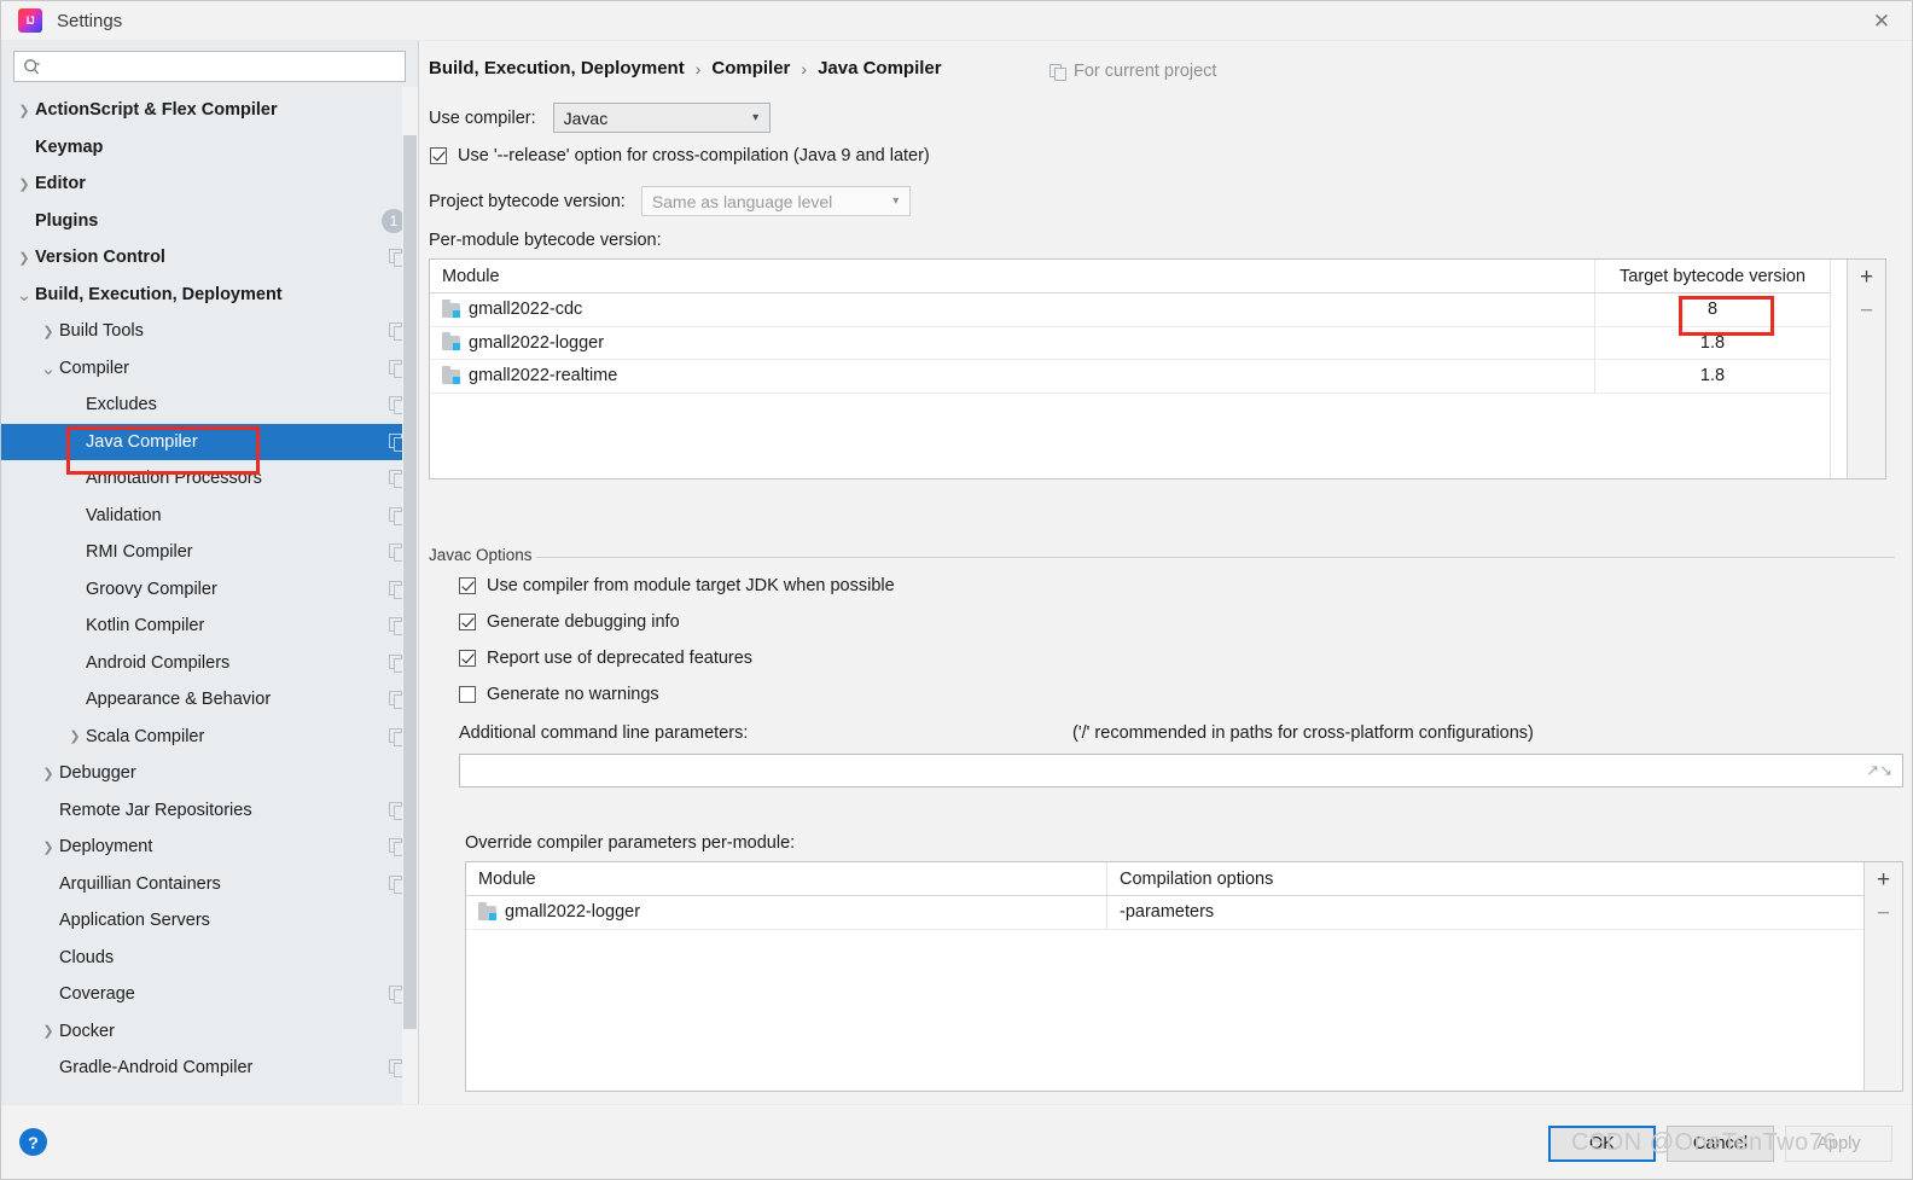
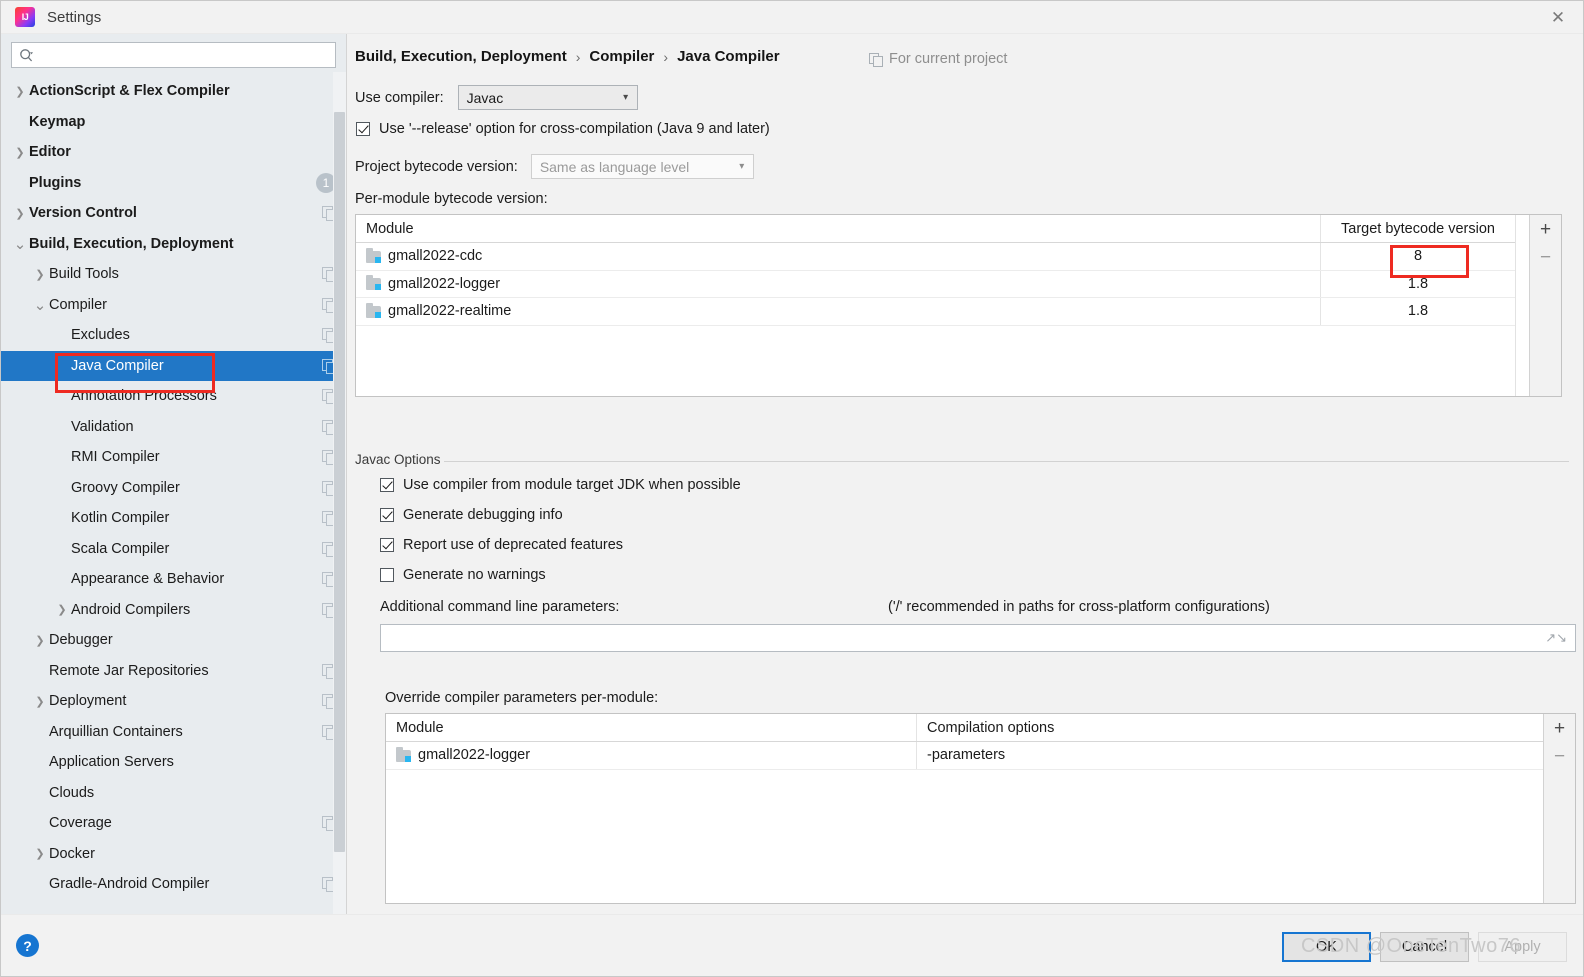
  Settings
  ✕
  ❯
  ActionScript & Flex Compiler
  Keymap
  ❯
  Editor
  Plugins
  1
  ❯
  Version Control
  ⌄
  Build, Execution, Deployment
  ❯
  Build Tools
  ⌄
  Compiler
  Excludes
  Java Compiler
  Annotation Processors
  Validation
  RMI Compiler
  Groovy Compiler
  Kotlin Compiler
- Android Compilers
+ Scala Compiler
  Appearance & Behavior
  ❯
- Scala Compiler
+ Android Compilers
  ❯
  Debugger
  Remote Jar Repositories
  ❯
  Deployment
  Arquillian Containers
  Application Servers
  Clouds
  Coverage
  ❯
  Docker
  Gradle-Android Compiler
  Build, Execution, Deployment
  ›
  Compiler
  ›
  Java Compiler
  For current project
  Use compiler:
  Javac
  ▾
  Use '--release' option for cross-compilation (Java 9 and later)
  Project bytecode version:
  Same as language level
  ▾
  Per-module bytecode version:
  Module
  Target bytecode version
  gmall2022-cdc
  8
  gmall2022-logger
  1.8
  gmall2022-realtime
  1.8
  +
  −
  Javac Options
  Use compiler from module target JDK when possible
  Generate debugging info
  Report use of deprecated features
  Generate no warnings
  Additional command line parameters:
  ('/' recommended in paths for cross-platform configurations)
  ↗↘
  Override compiler parameters per-module:
  Module
  Compilation options
  gmall2022-logger
  -parameters
  +
  −
  ?
  OK
  Cancel
  Apply
  CSDN @OneTenTwo76
